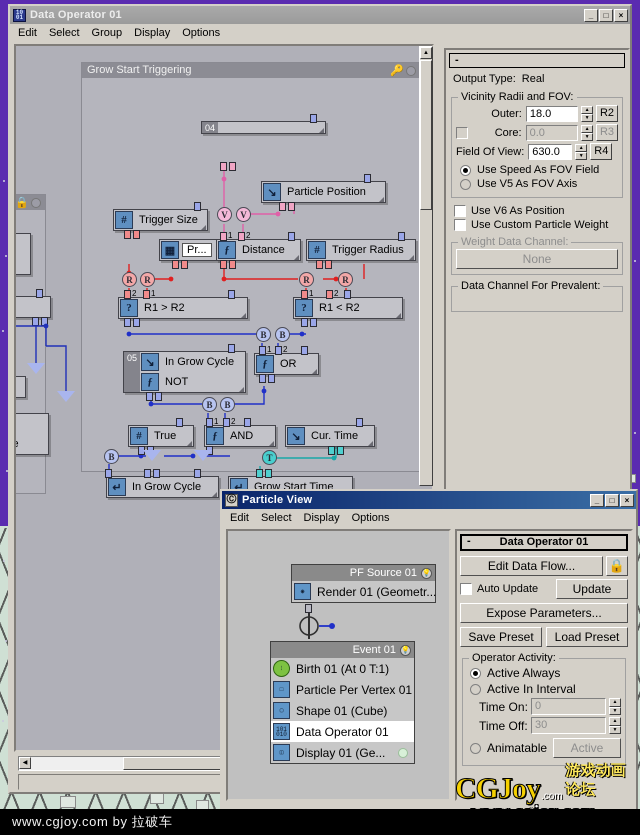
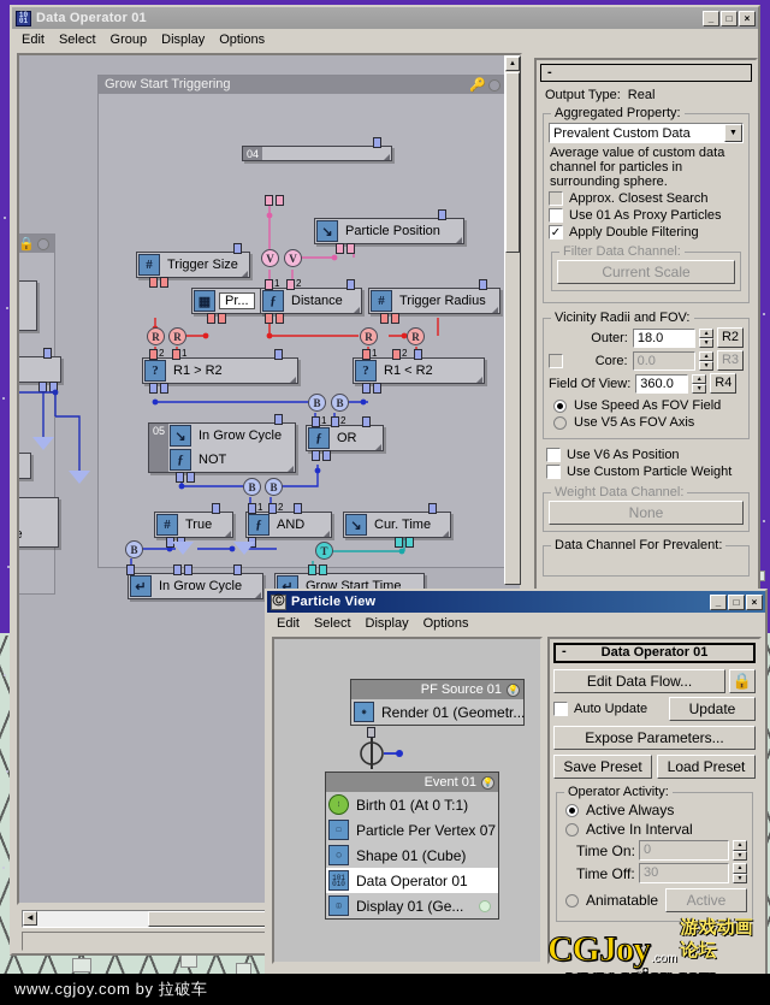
  Data Operator 01
  _
  □
  ×
  Edit
  Select
  Group
  Display
  Options
  Grow Start Triggering
  🔑
  04
  ↘
  Particle Position
  V
  V
  #
  Trigger Size
  ▦
  Pr...
  ƒ
  Distance
  1
  2
  #
  Trigger Radius
  R
  R
  R
  R
  ?
  R1 > R2
  2
  1
  ?
  R1 < R2
  1
  2
  B
  B
  05
  ↘
  In Grow Cycle
  ƒ
  NOT
  ƒ
  OR
  1
  2
  B
  B
  #
  True
  ƒ
  AND
  1
  2
  ↘
  Cur. Time
  B
  T
  ↵
  In Grow Cycle
  ↵
  Grow Start Time
  🔒
  -
  Output Type:
  Real
+ Aggregated Property:
+ Prevalent Custom Data
+ Average value of custom data channel for particles in surrounding sphere.
+ Approx. Closest Search
+ Use 01 As Proxy Particles
+ ✓
+ Apply Double Filtering
+ Filter Data Channel:
+ Current Scale
  Vicinity Radii and FOV:
  Outer:
  18.0
  R2
  Core:
  0.0
  R3
  Field Of View:
- 630.0
+ 360.0
  R4
  Use Speed As FOV Field
  Use V5 As FOV Axis
  Use V6 As Position
  Use Custom Particle Weight
  Weight Data Channel:
  None
  Data Channel For Prevalent:
  Ⓒ
  Particle View
  _
  □
  ×
  Edit
  Select
  Display
  Options
  PF Source 01
  Render 01 (Geometr...
  Event 01
  Birth 01 (At 0 T:1)
- Particle Per Vertex 01
+ Particle Per Vertex 07
  Shape 01 (Cube)
  Data Operator 01
  Display 01 (Ge...
  -
  Data Operator 01
  Edit Data Flow...
  🔒
  Auto Update
  Update
  Expose Parameters...
  Save Preset
  Load Preset
  Operator Activity:
  Active Always
  Active In Interval
  Time On:
  0
  Time Off:
  30
  Animatable
  Active
  CGJoy
  .com
  游戏动画论坛
  www.cgjoy.com by 拉破车
